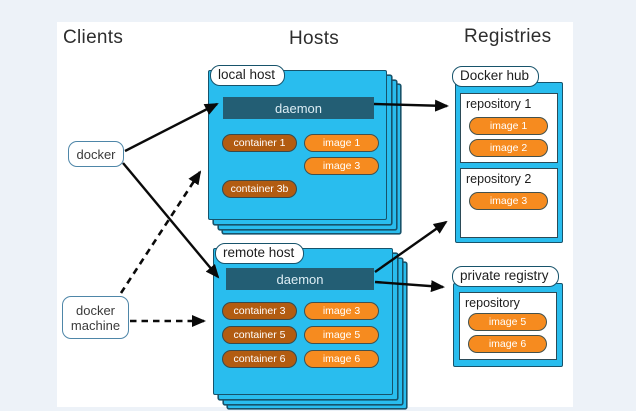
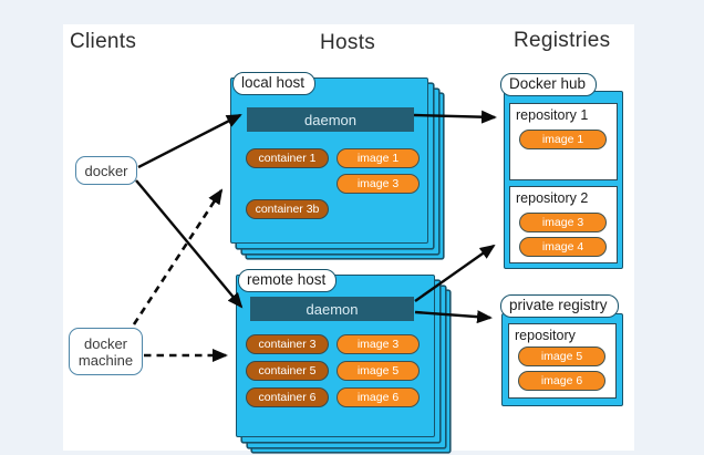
  Clients
  Hosts
  Registries
  docker
  docker machine
  local host
  daemon
  container 1
  container 3b
  image 1
  image 3
  remote host
  daemon
  container 3
  container 5
  container 6
  image 3
  image 5
  image 6
  Docker hub
  repository 1
  image 1
- image 2
  repository 2
  image 3
+ image 4
  private registry
  repository
  image 5
  image 6
